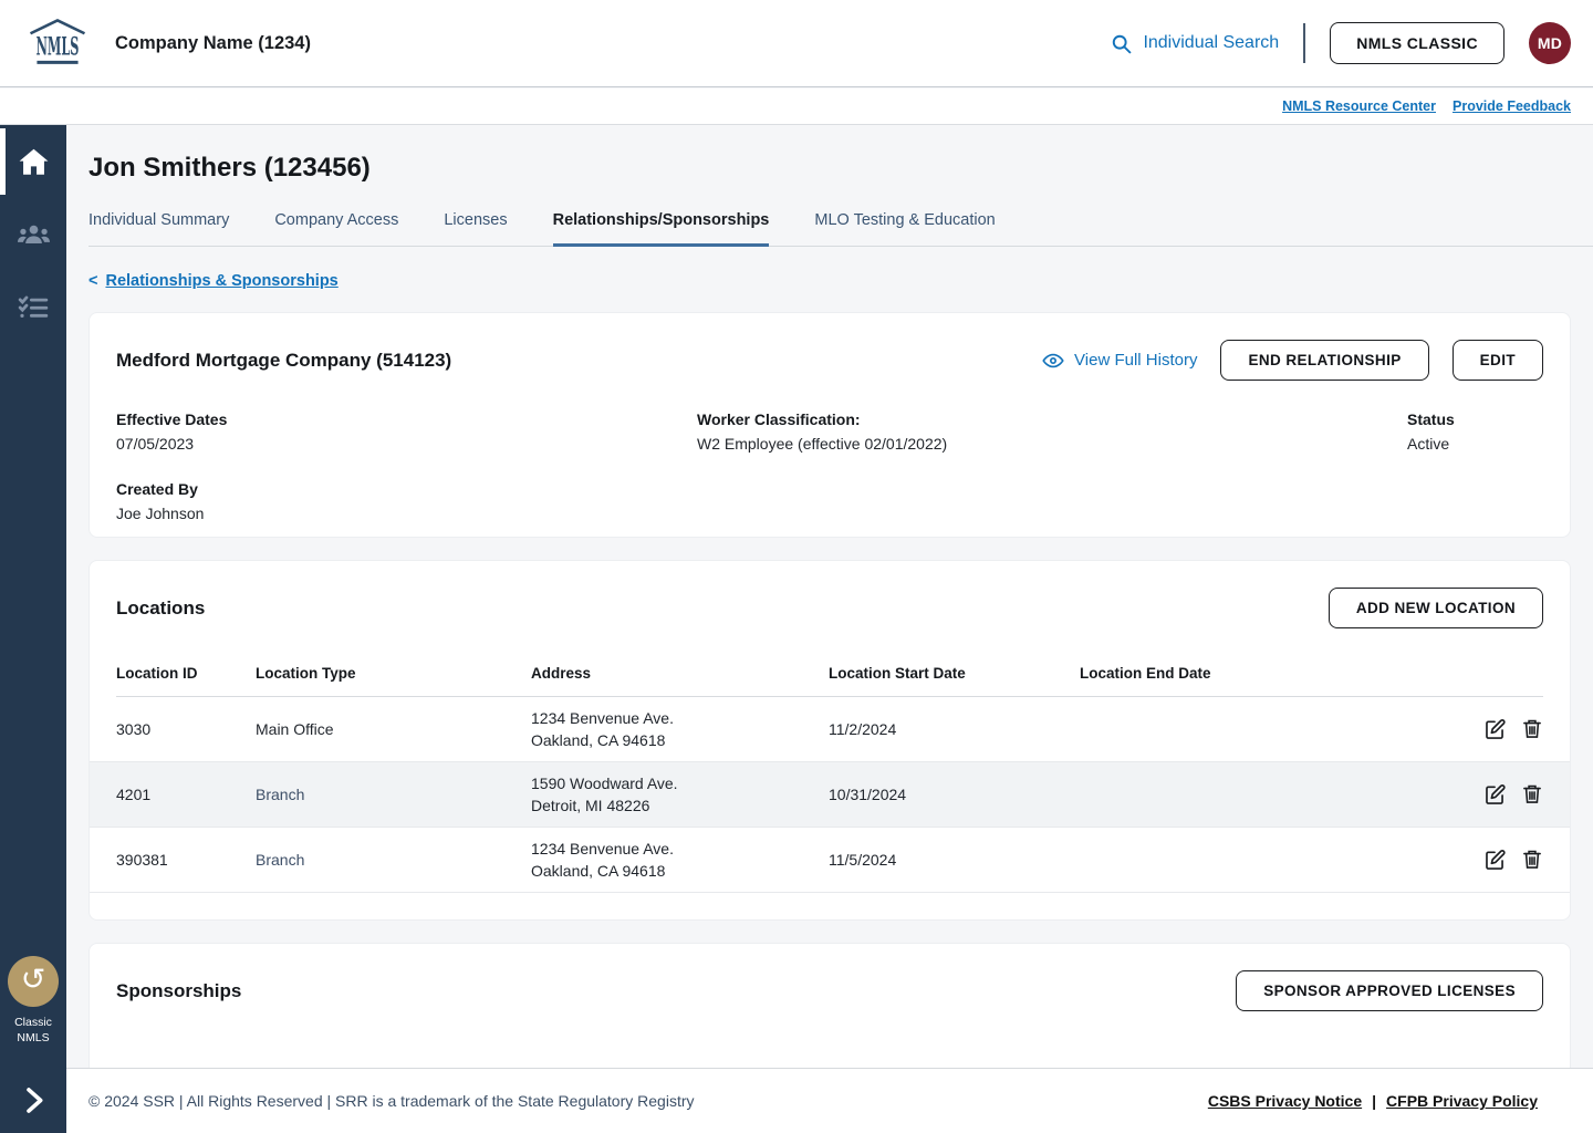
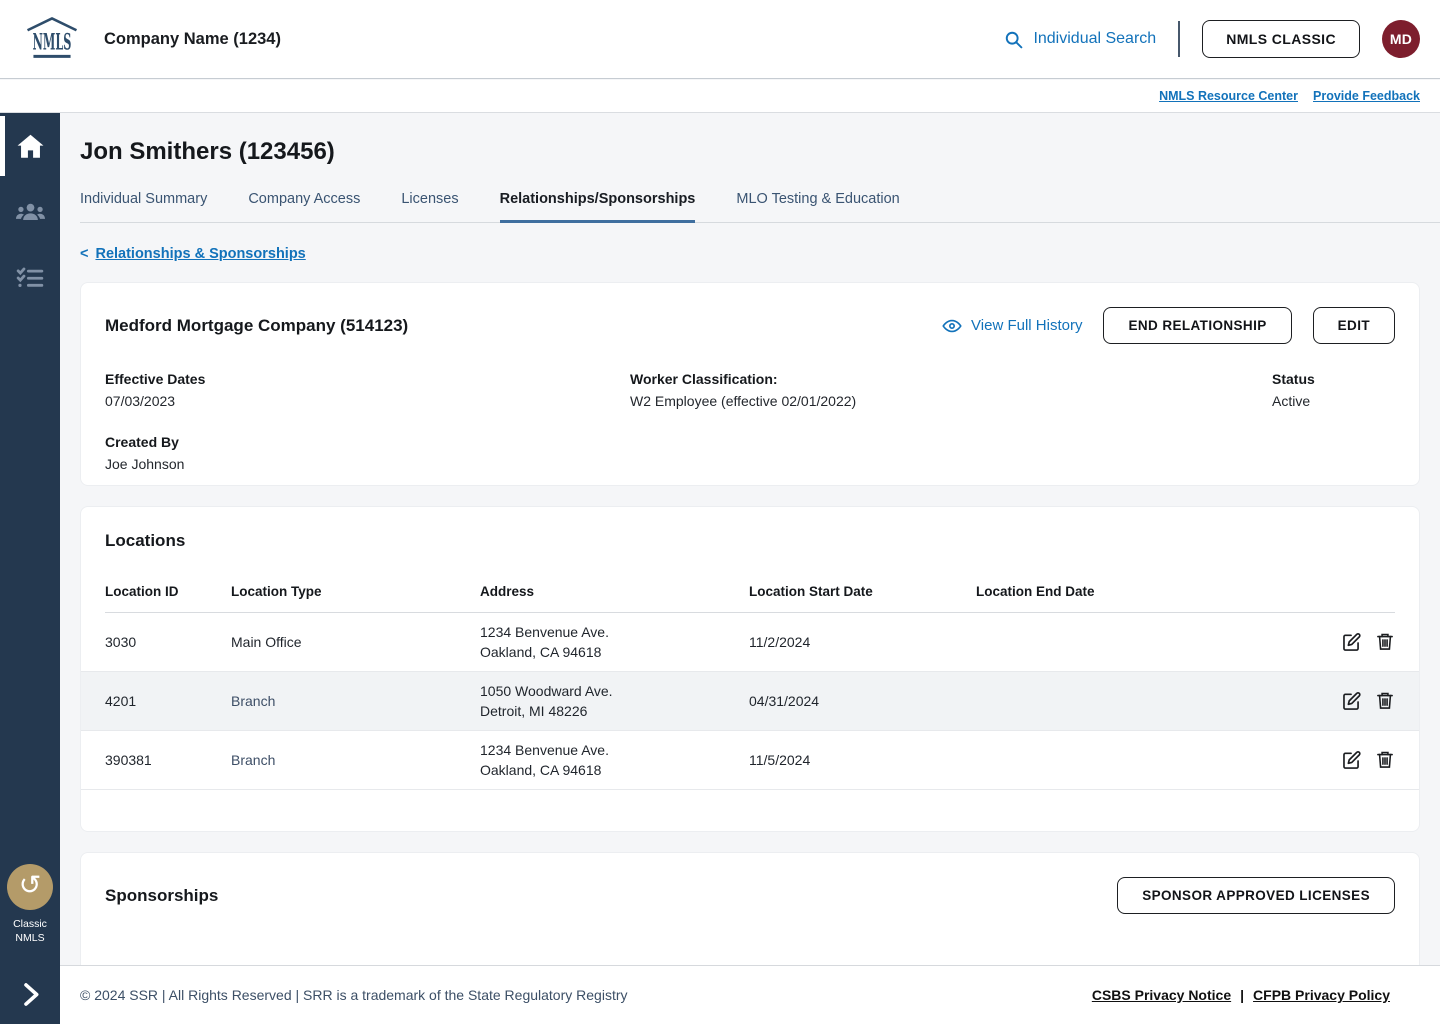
  NMLS
  Company Name (1234)
  Individual Search
  NMLS CLASSIC
  MD
  NMLS Resource Center
  Provide Feedback
  ↺
  Classic NMLS
  Jon Smithers (123456)
  Individual Summary
  Company Access
  Licenses
  Relationships/Sponsorships
  MLO Testing & Education
  <
  Relationships & Sponsorships
  Medford Mortgage Company (514123)
  View Full History
  END RELATIONSHIP
  EDIT
  Effective Dates
- 07/05/2023
+ 07/03/2023
  Worker Classification:
  W2 Employee (effective 02/01/2022)
  Status
  Active
  Created By
  Joe Johnson
  Locations
- ADD NEW LOCATION
  Location ID
  Location Type
  Address
  Location Start Date
  Location End Date
  3030
  Main Office
  1234 Benvenue Ave.
  Oakland, CA 94618
  11/2/2024
  4201
  Branch
- 1590 Woodward Ave.
+ 1050 Woodward Ave.
  Detroit, MI 48226
- 10/31/2024
+ 04/31/2024
  390381
  Branch
  1234 Benvenue Ave.
  Oakland, CA 94618
  11/5/2024
  Sponsorships
  SPONSOR APPROVED LICENSES
  © 2024 SSR | All Rights Reserved | SRR is a trademark of the State Regulatory Registry
  CSBS Privacy Notice
  |
  CFPB Privacy Policy
